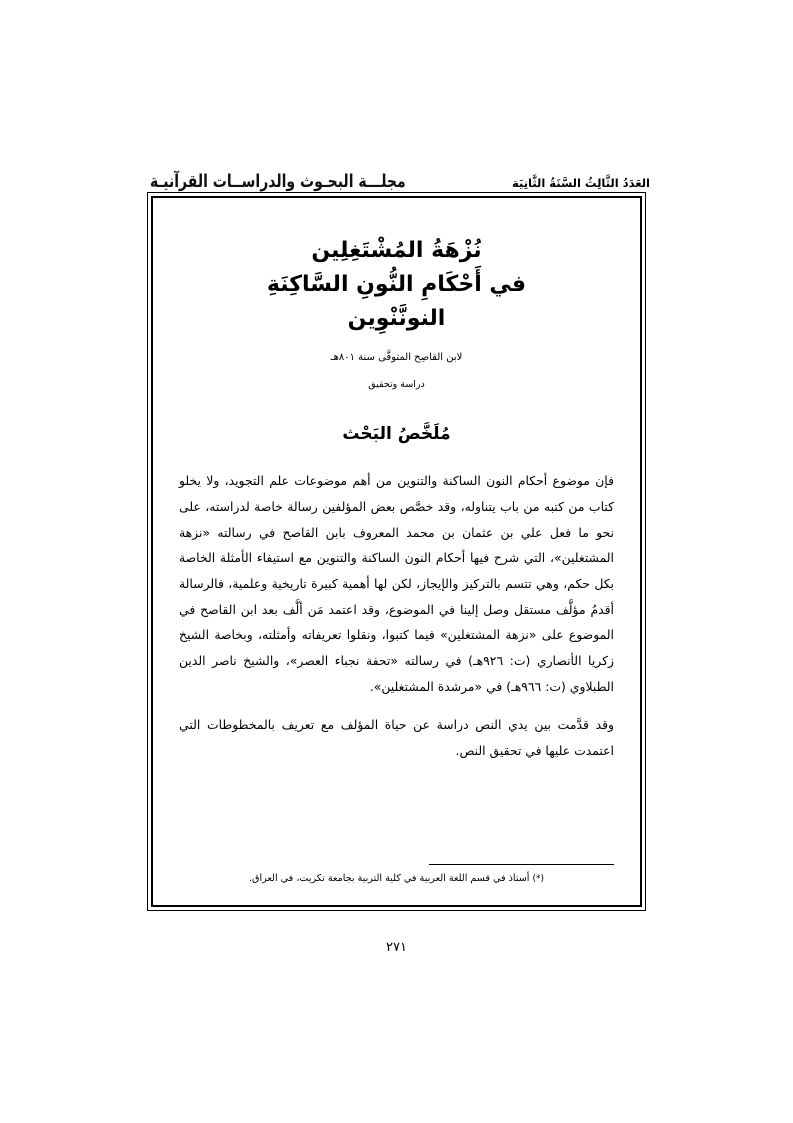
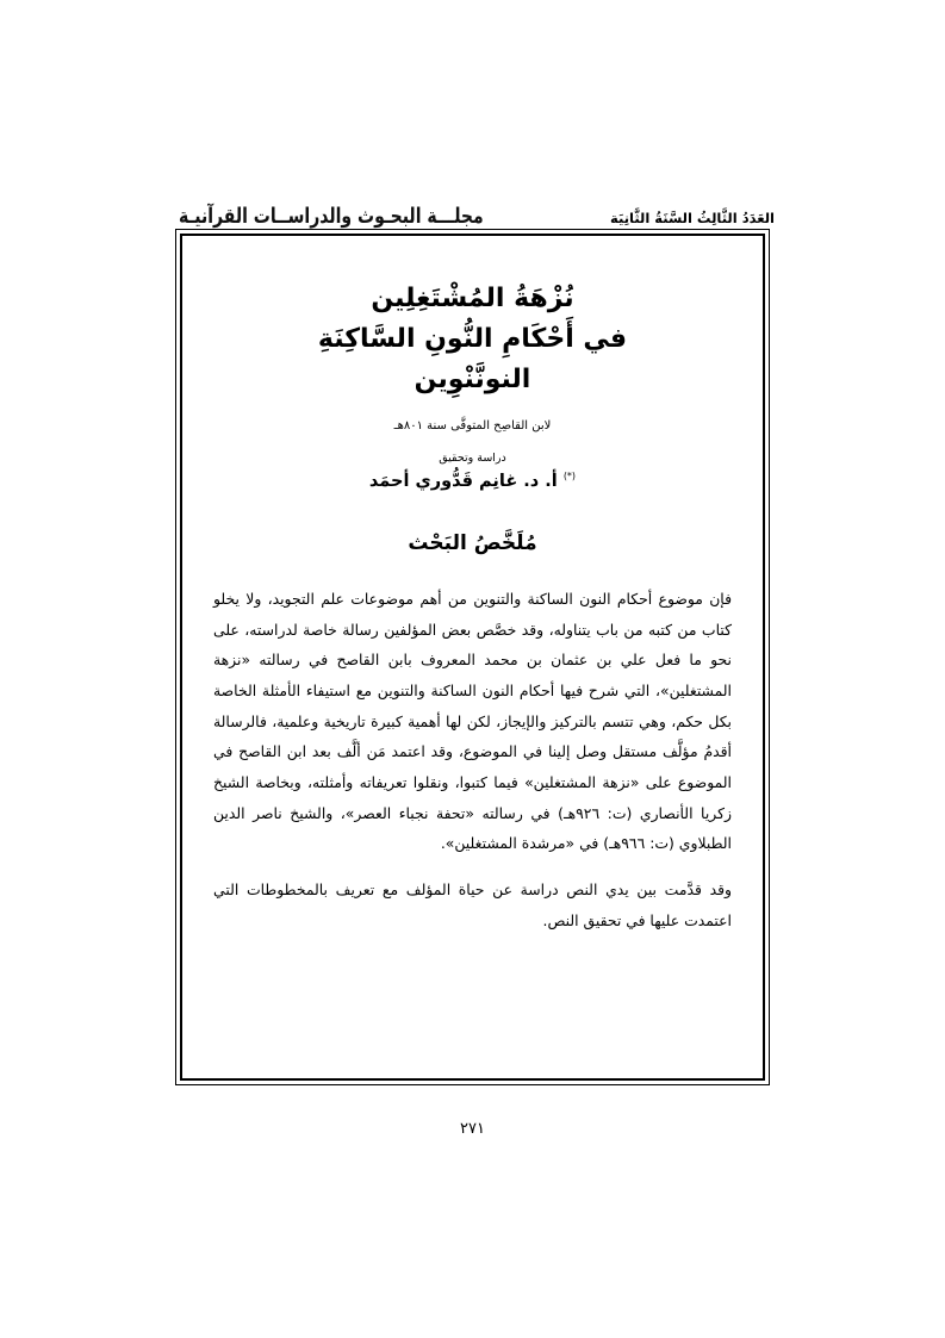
  مجلـــة البحـوث والدراســات القرآنيـة
  العَدَدُ الثَّالِثُ السَّنَةُ الثَّانِيَة
  نُزْهَةُ المُشْتَغِلِين
  في أَحْكَامِ النُّونِ السَّاكِنَةِ النونَّنْوِين
  لابن القاصِح المتوفَّى سنة ٨٠١هـ
  دراسة وتحقيق
+ (*) أ. د. غانِم قَدُّوري أحمَد
  مُلَخَّصُ البَحْث
  فإن موضوع أحكام النون الساكنة والتنوين من أهم موضوعات علم التجويد، ولا يخلو كتاب من كتبه من باب يتناوله، وقد خصَّص بعض المؤلفين رسالة خاصة لدراسته، على نحو ما فعل علي بن عثمان بن محمد المعروف بابن القاصح في رسالته «نزهة المشتغلين»، التي شرح فيها أحكام النون الساكنة والتنوين مع استيفاء الأمثلة الخاصة بكل حكم، وهي تتسم بالتركيز والإيجاز، لكن لها أهمية كبيرة تاريخية وعلمية، فالرسالة أقدمُ مؤلَّف مستقل وصل إلينا في الموضوع، وقد اعتمد مَن ألَّف بعد ابن القاصح في الموضوع على «نزهة المشتغلين» فيما كتبوا، ونقلوا تعريفاته وأمثلته، وبخاصة الشيخ زكريا الأنصاري (ت: ٩٢٦هـ) في رسالته «تحفة نجباء العصر»، والشيخ ناصر الدين الطبلاوي (ت: ٩٦٦هـ) في «مرشدة المشتغلين».
  وقد قدَّمت بين يدي النص دراسة عن حياة المؤلف مع تعريف بالمخطوطات التي اعتمدت عليها في تحقيق النص.
- (*) أستاذ في قسم اللغة العربية في كلية التربية بجامعة تكريت، في العراق.
  ٢٧١
